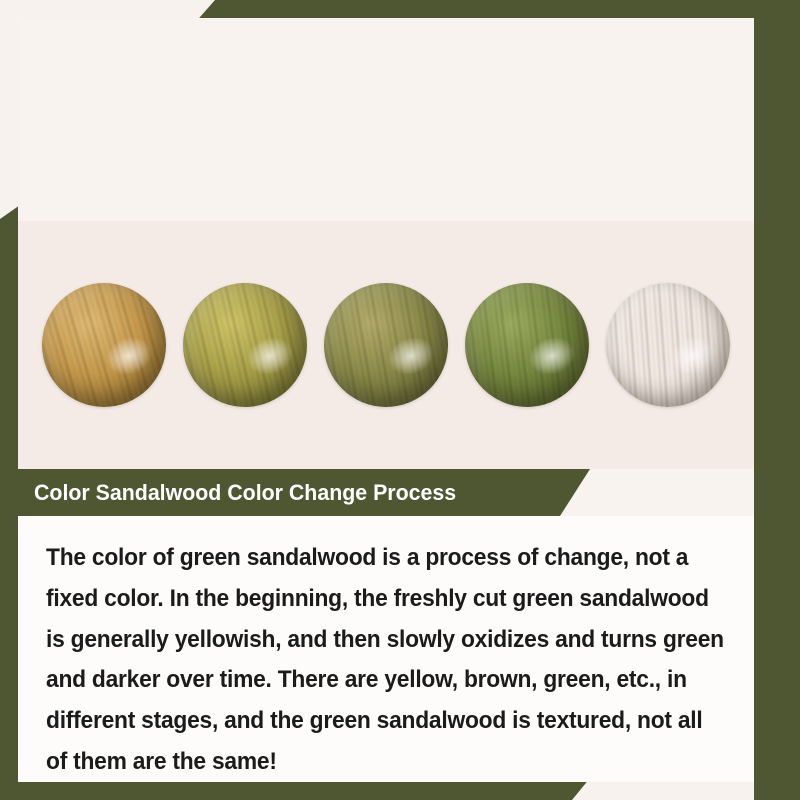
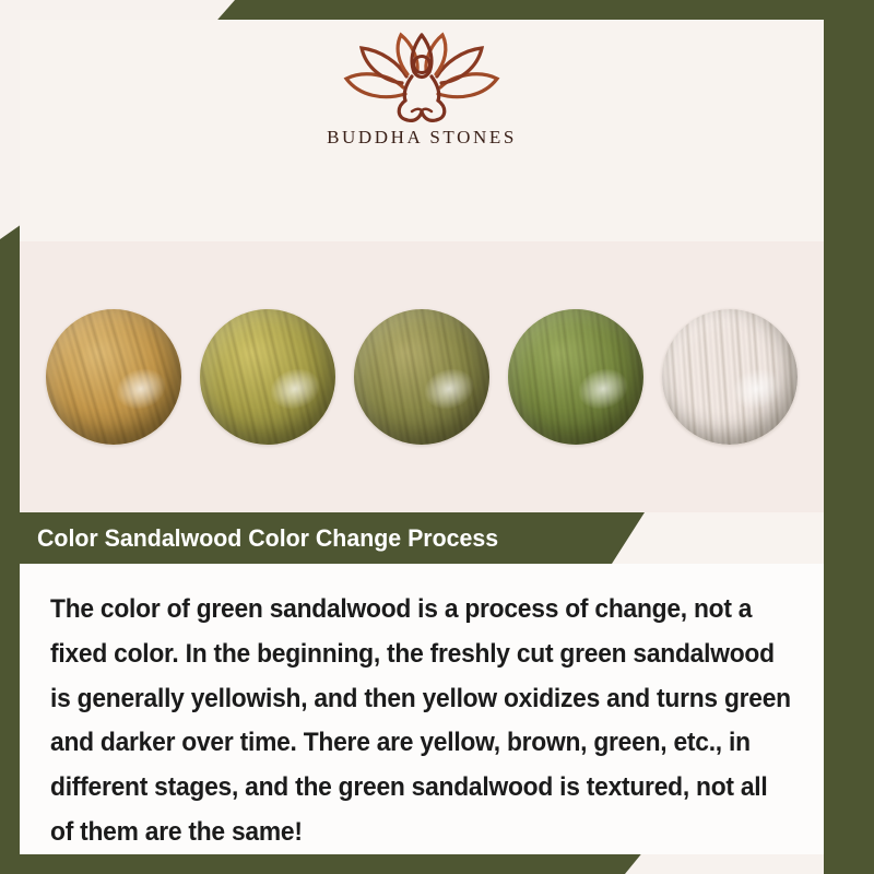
+ BUDDHA STONES
  Color Sandalwood Color Change Process
- The color of green sandalwood is a process of change, not a fixed color. In the beginning, the freshly cut green sandalwood is generally yellowish, and then slowly oxidizes and turns green and darker over time. There are yellow, brown, green, etc., in different stages, and the green sandalwood is textured, not all of them are the same!
+ The color of green sandalwood is a process of change, not a fixed color. In the beginning, the freshly cut green sandalwood is generally yellowish, and then yellow oxidizes and turns green and darker over time. There are yellow, brown, green, etc., in different stages, and the green sandalwood is textured, not all of them are the same!
